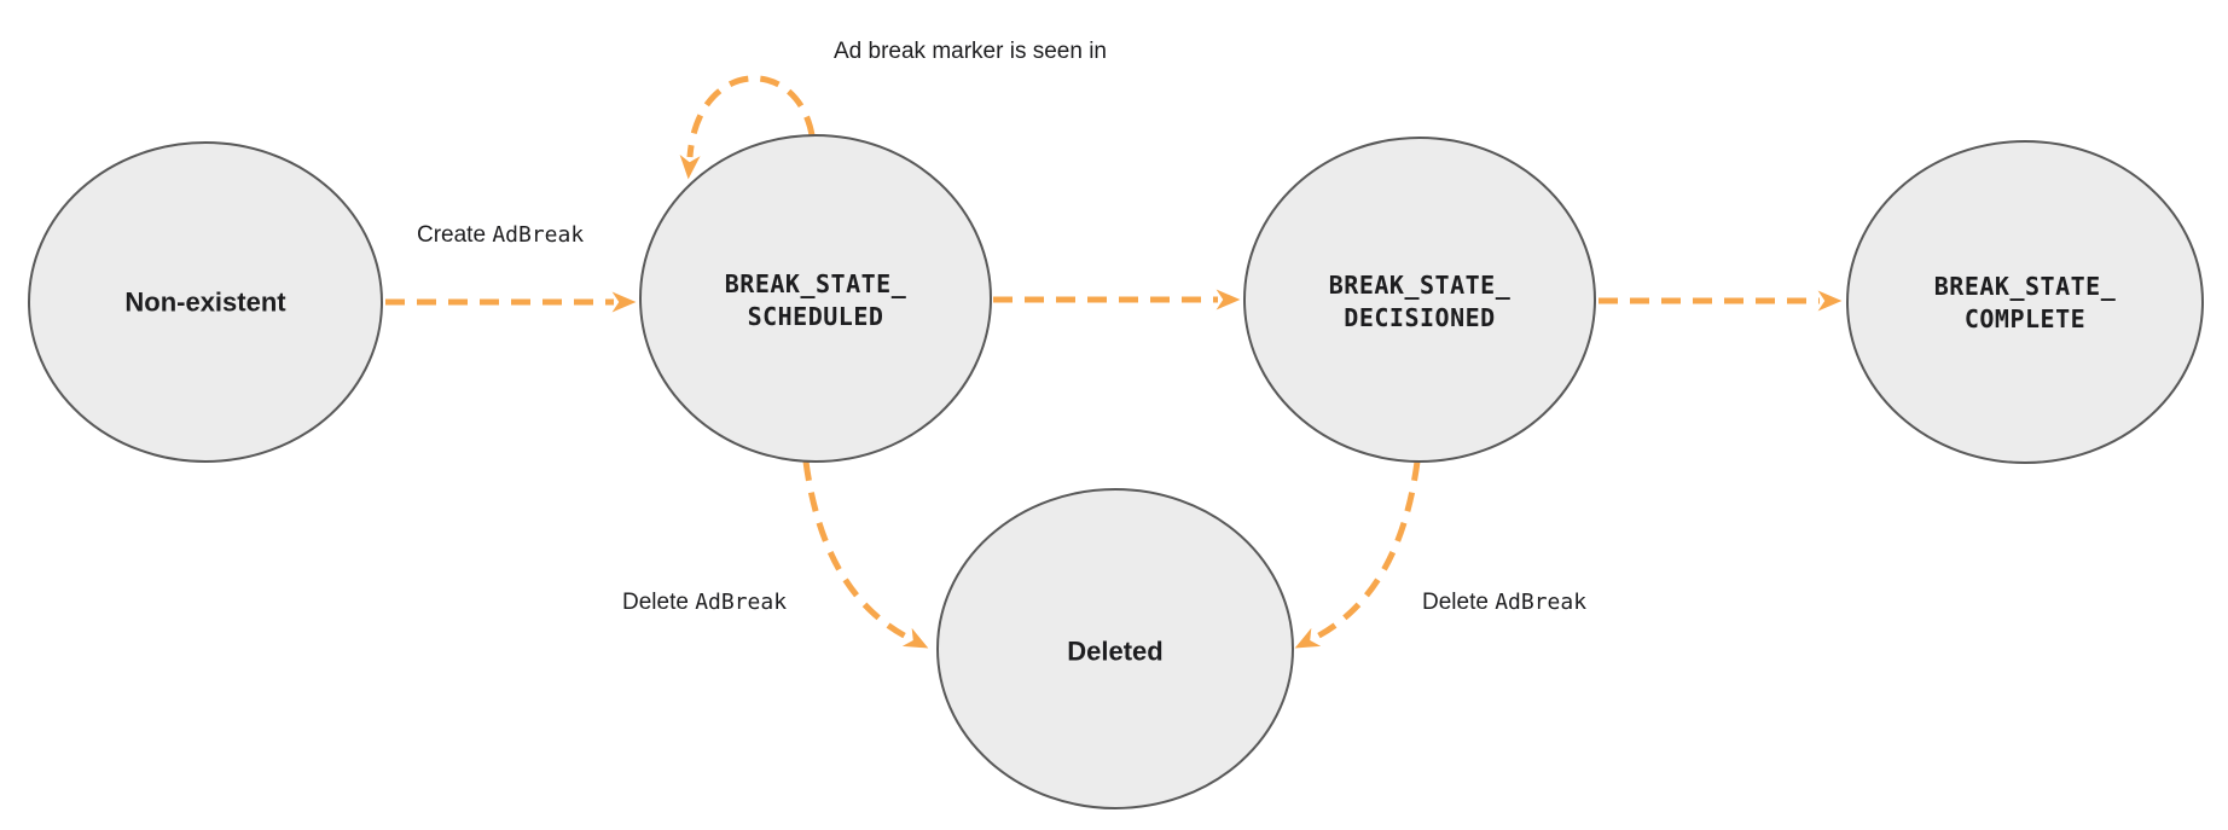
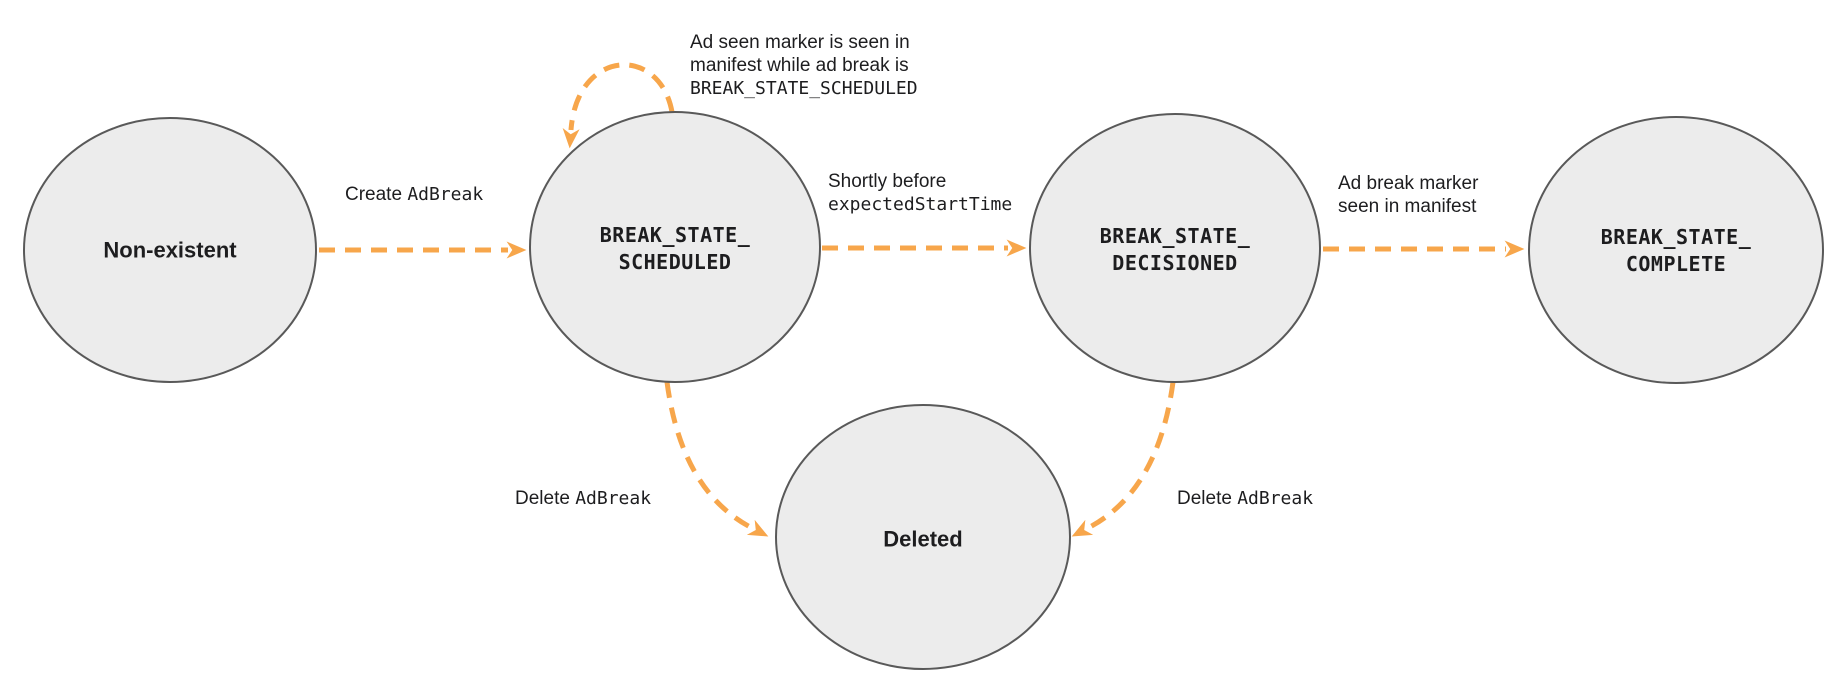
  Non-existent
  BREAK_STATE_
  SCHEDULED
  BREAK_STATE_
  DECISIONED
  BREAK_STATE_
  COMPLETE
  Deleted
  Create AdBreak
- Ad break marker is seen in
+ Ad seen marker is seen in
+ manifest while ad break is
+ BREAK_STATE_SCHEDULED
+ Shortly before
+ expectedStartTime
+ Ad break marker
+ seen in manifest
  Delete AdBreak
  Delete AdBreak
